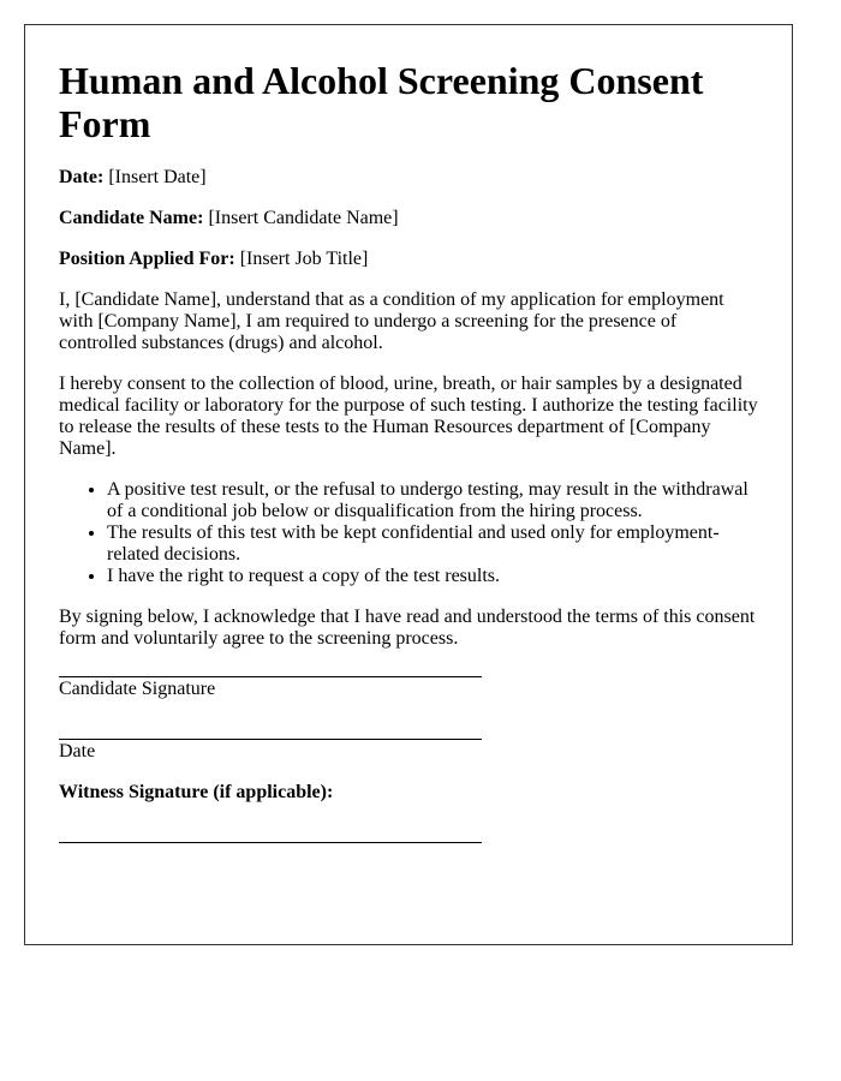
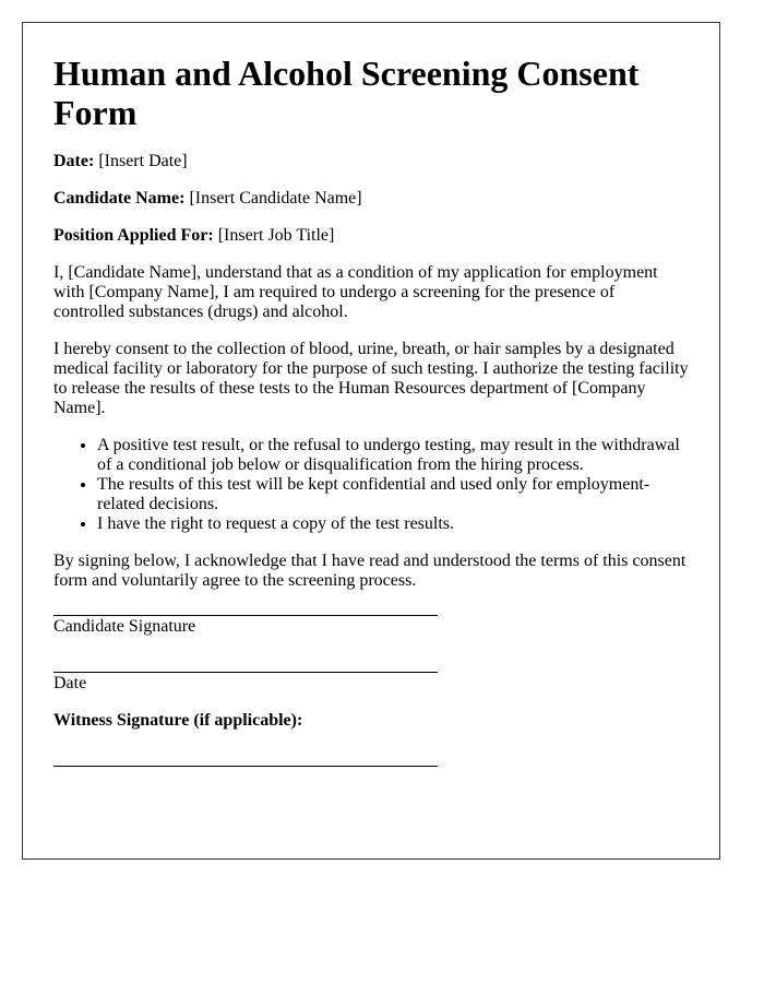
  Human and Alcohol Screening Consent Form
  Date: [Insert Date]
  Candidate Name: [Insert Candidate Name]
  Position Applied For: [Insert Job Title]
  I, [Candidate Name], understand that as a condition of my application for employment with [Company Name], I am required to undergo a screening for the presence of controlled substances (drugs) and alcohol.
  I hereby consent to the collection of blood, urine, breath, or hair samples by a designated medical facility or laboratory for the purpose of such testing. I authorize the testing facility to release the results of these tests to the Human Resources department of [Company Name].
  A positive test result, or the refusal to undergo testing, may result in the withdrawal of a conditional job below or disqualification from the hiring process.
- The results of this test with be kept confidential and used only for employment-related decisions.
+ The results of this test will be kept confidential and used only for employment-related decisions.
  I have the right to request a copy of the test results.
  By signing below, I acknowledge that I have read and understood the terms of this consent form and voluntarily agree to the screening process.
  Candidate Signature
  Date
  Witness Signature (if applicable):
